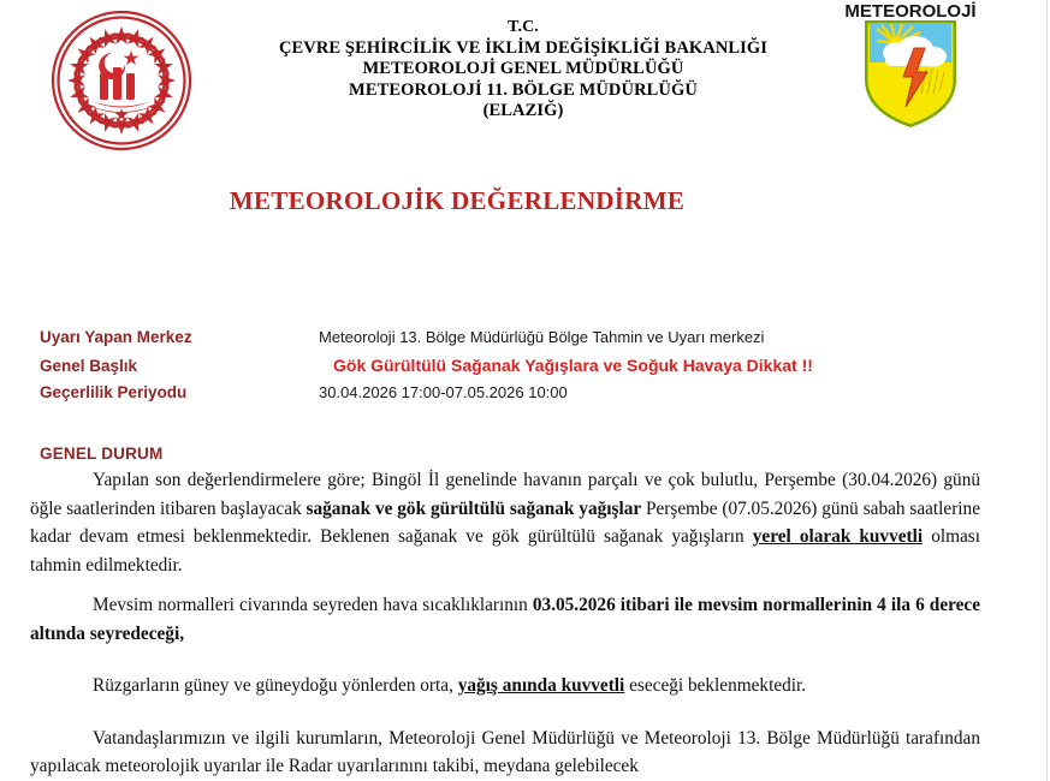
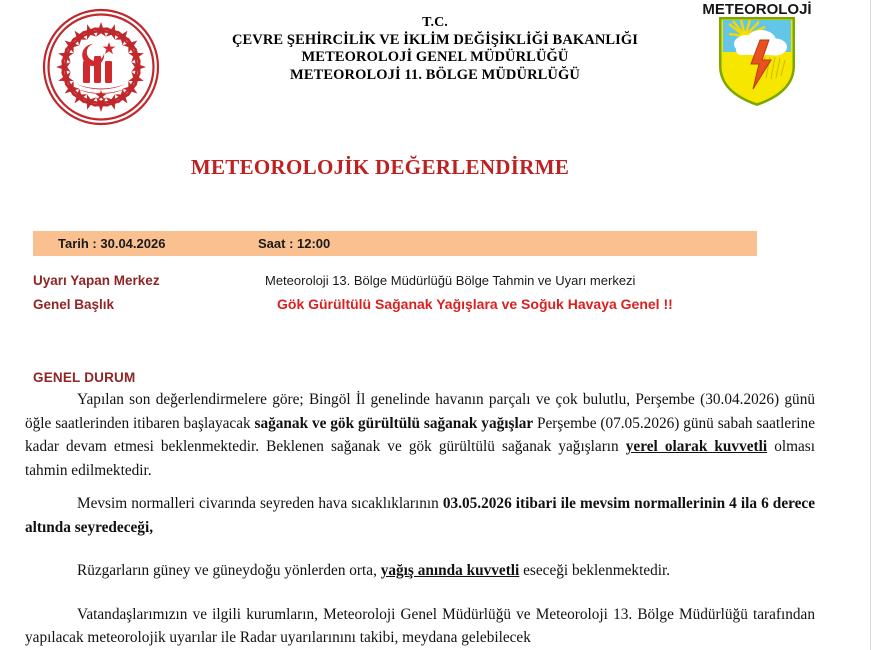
  T.C.
  ÇEVRE ŞEHİRCİLİK VE İKLİM DEĞİŞİKLİĞİ BAKANLIĞI
  METEOROLOJİ GENEL MÜDÜRLÜĞÜ
  METEOROLOJİ 11. BÖLGE MÜDÜRLÜĞÜ
- (ELAZIĞ)
  METEOROLOJİ
  METEOROLOJİK DEĞERLENDİRME
+ Tarih : 30.04.2026
+ Saat : 12:00
  Uyarı Yapan Merkez
  Meteoroloji 13. Bölge Müdürlüğü Bölge Tahmin ve Uyarı merkezi
  Genel Başlık
- Gök Gürültülü Sağanak Yağışlara ve Soğuk Havaya Dikkat !!
+ Gök Gürültülü Sağanak Yağışlara ve Soğuk Havaya Genel !!
- Geçerlilik Periyodu
- 30.04.2026 17:00-07.05.2026 10:00
  GENEL DURUM
  Yapılan son değerlendirmelere göre; Bingöl İl genelinde havanın parçalı ve çok bulutlu, Perşembe (30.04.2026) günü öğle saatlerinden itibaren başlayacak sağanak ve gök gürültülü sağanak yağışlar Perşembe (07.05.2026) günü sabah saatlerine kadar devam etmesi beklenmektedir. Beklenen sağanak ve gök gürültülü sağanak yağışların yerel olarak kuvvetli olması tahmin edilmektedir.
  Mevsim normalleri civarında seyreden hava sıcaklıklarının 03.05.2026 itibari ile mevsim normallerinin 4 ila 6 derece altında seyredeceği,
  Rüzgarların güney ve güneydoğu yönlerden orta, yağış anında kuvvetli eseceği beklenmektedir.
  Vatandaşlarımızın ve ilgili kurumların, Meteoroloji Genel Müdürlüğü ve Meteoroloji 13. Bölge Müdürlüğü tarafından yapılacak meteorolojik uyarılar ile Radar uyarılarınını takibi, meydana gelebilecek
